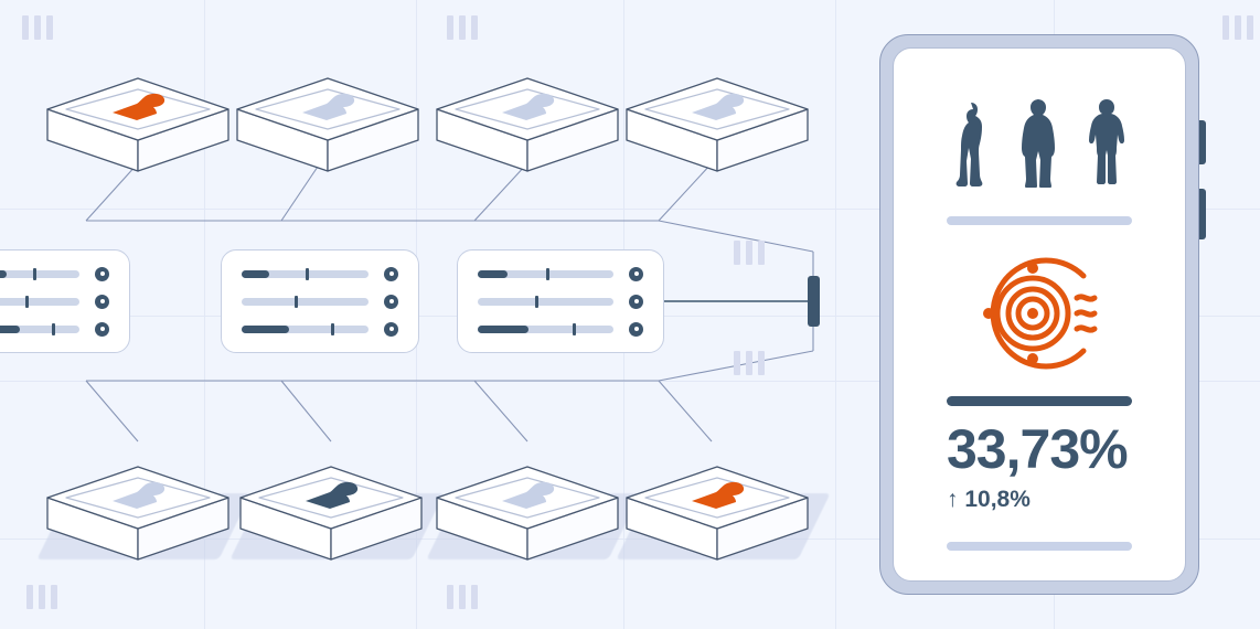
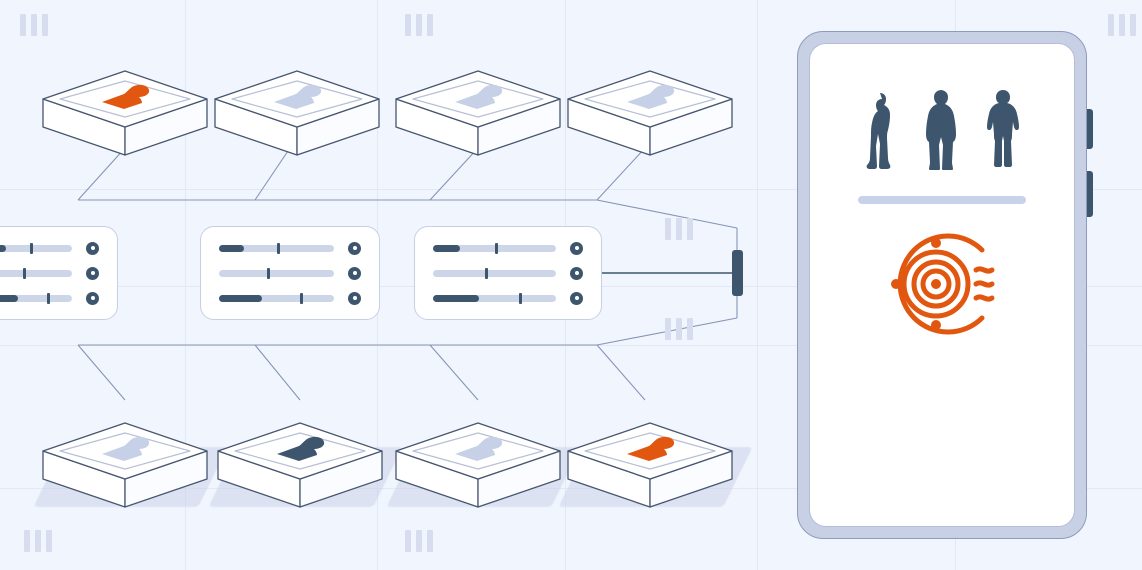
- 33,73%
- ↑ 10,8%
